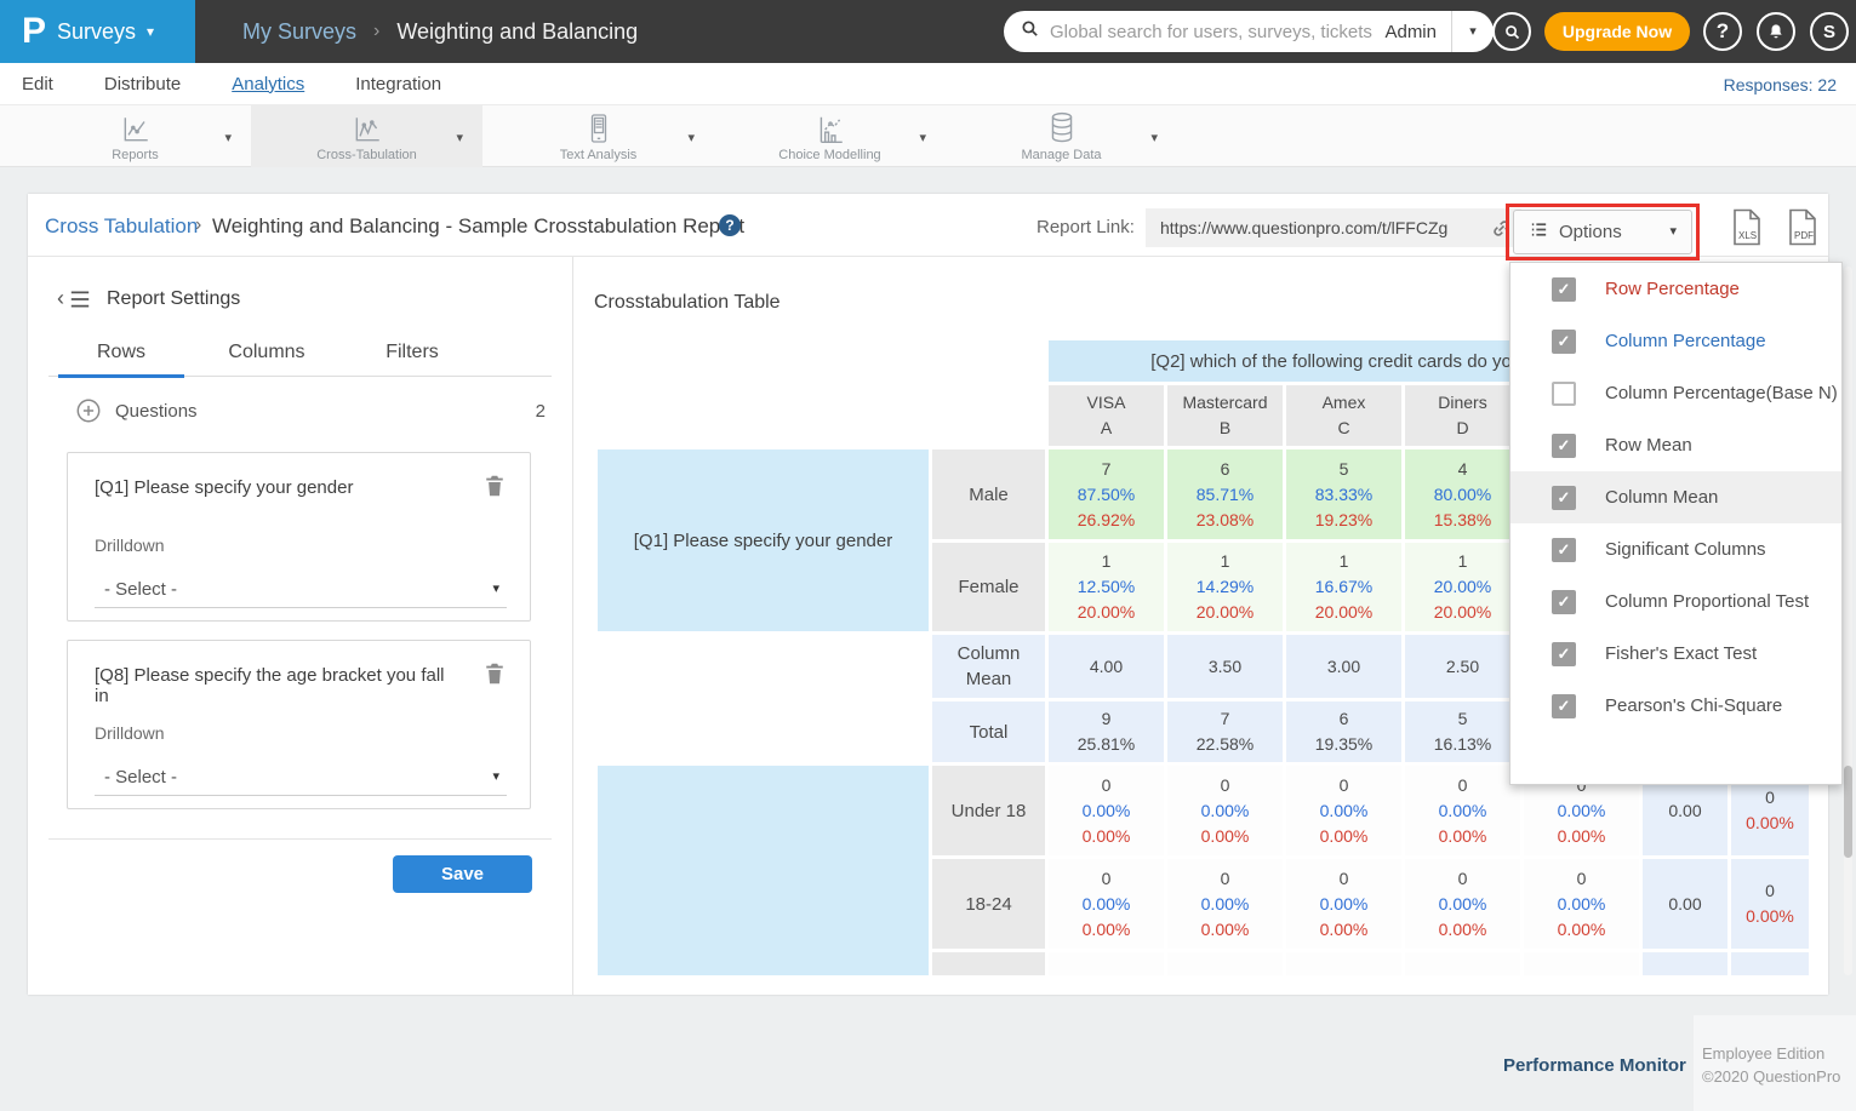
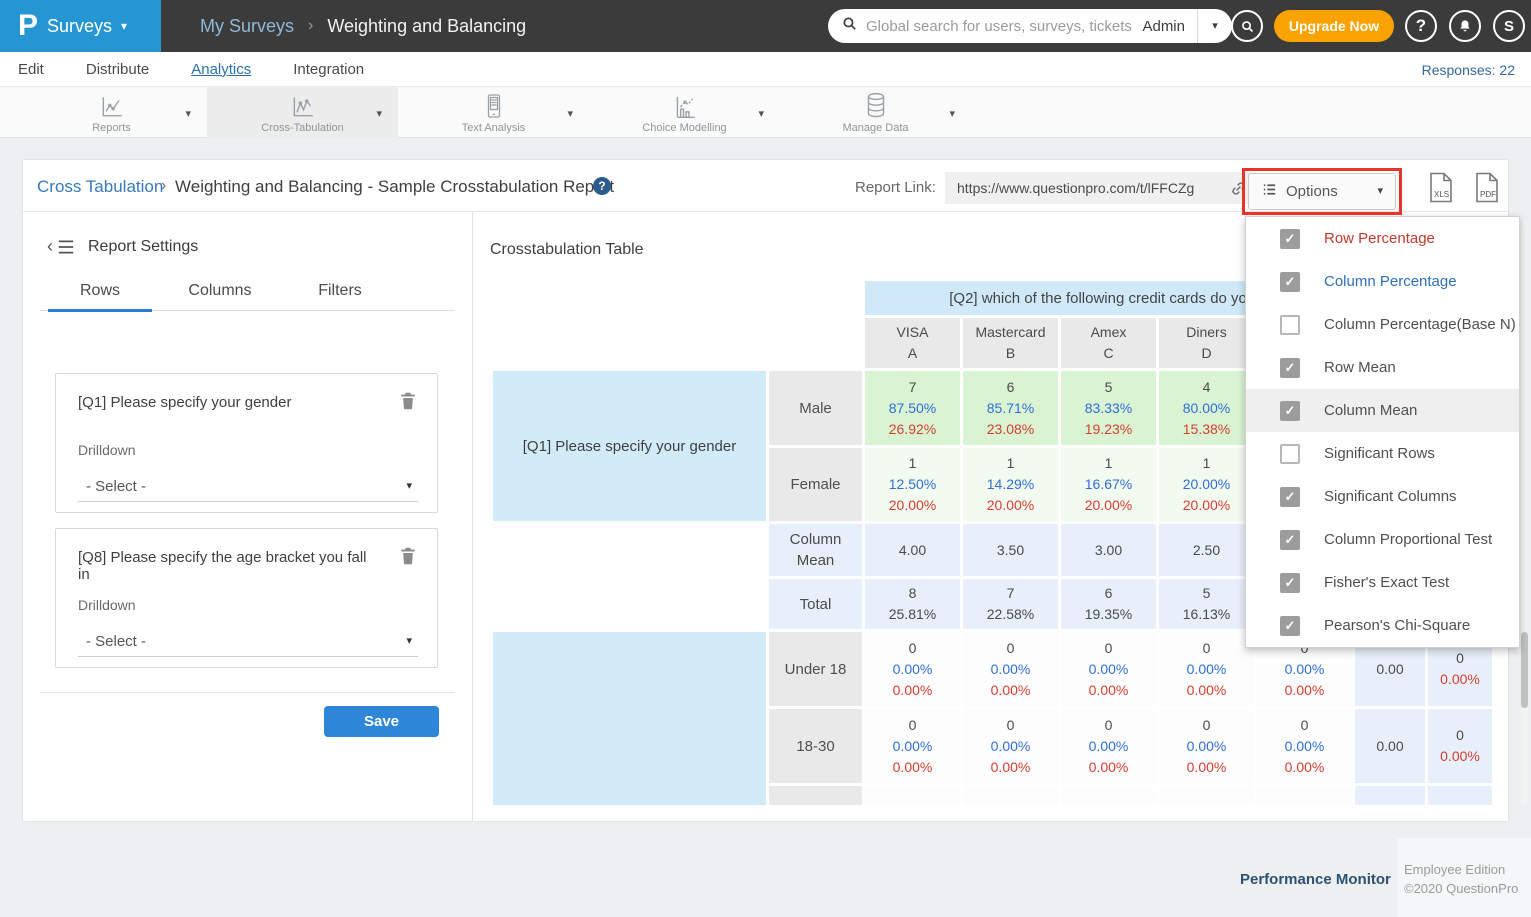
  P
  Surveys
  ▾
  My Surveys
  ›
  Weighting and Balancing
  Global search for users, surveys, tickets
  Admin
  ▾
  Upgrade Now
  ?
  S
  Edit
  Distribute
  Analytics
  Integration
  Responses: 22
  Reports
  ▾
  Cross-Tabulation
  ▾
  Text Analysis
  ▾
  Choice Modelling
  ▾
  Manage Data
  ▾
  Cross Tabulation
  ›
  Weighting and Balancing - Sample Crosstabulation Rept
  ?
  Report Link:
  https://www.questionpro.com/t/lFFCZg
  Options
  ▾
  XLS
  PDF
  ‹
  Report Settings
  Rows
  Columns
  Filters
- Questions
- 2
  [Q1] Please specify your gender
  Drilldown
  - Select -
  ▾
  [Q8] Please specify the age bracket you fall in
  Drilldown
  - Select -
  ▾
  Save
  Crosstabulation Table
  	[Q2] which of the following credit cards do yo
  	VISAA	MastercardB	AmexC	DinersD
  [Q1] Please specify your gender	Male	787.50%26.92%	685.71%23.08%	583.33%19.23%	480.00%15.38%
  Female	112.50%20.00%	114.29%20.00%	116.67%20.00%	120.00%20.00%
  	Column Mean	4.00	3.50	3.00	2.50
- 	Total	925.81%	722.58%	619.35%	516.13%
+ 	Total	825.81%	722.58%	619.35%	516.13%
  	Under 18	00.00%0.00%	00.00%0.00%	00.00%0.00%	00.00%0.00%	0.00%0.00%	0.00	00.00%
- 18-24	00.00%0.00%	00.00%0.00%	00.00%0.00%	00.00%0.00%	00.00%0.00%	0.00	00.00%
+ 18-30	00.00%0.00%	00.00%0.00%	00.00%0.00%	00.00%0.00%	00.00%0.00%	0.00	00.00%
  ✓
  Row Percentage
  ✓
  Column Percentage
  Column Percentage(Base N)
  ✓
  Row Mean
  ✓
  Column Mean
+ Significant Rows
  ✓
  Significant Columns
  ✓
  Column Proportional Test
  ✓
  Fisher's Exact Test
  ✓
  Pearson's Chi-Square
  Performance Monitor
  Employee Edition
  ©2020 QuestionPro
